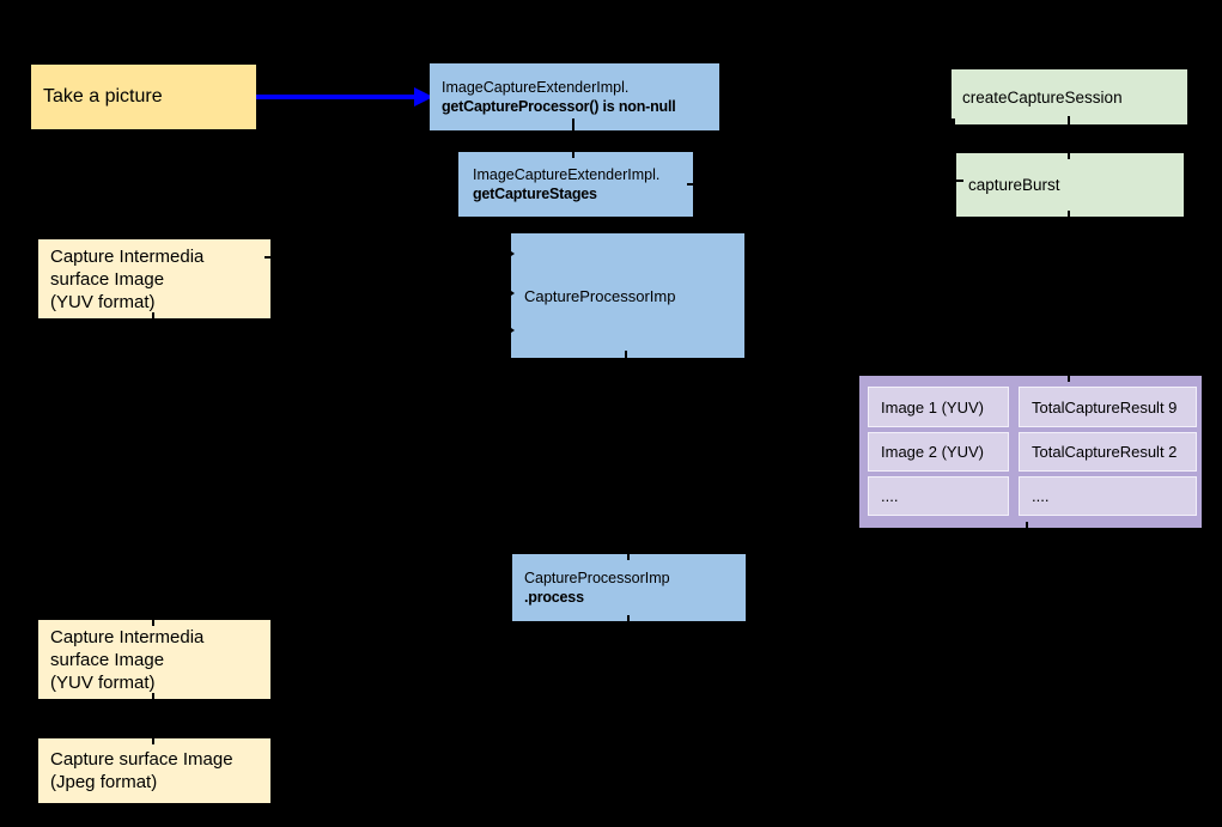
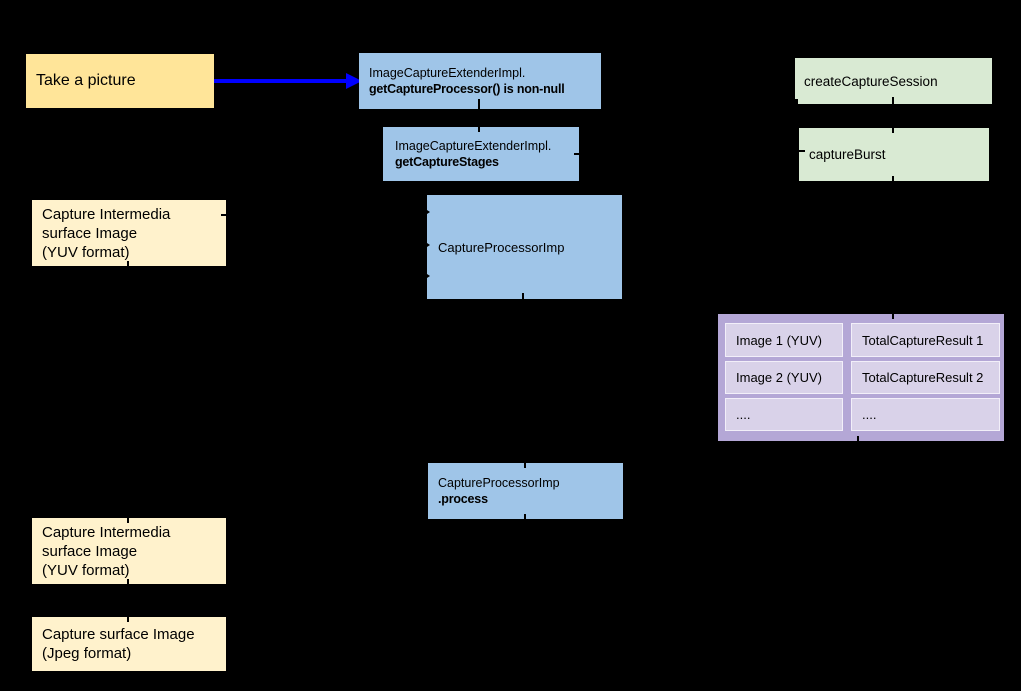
  Take a picture
  ImageCaptureExtenderImpl.
  getCaptureProcessor() is non-null
  ImageCaptureExtenderImpl.
  getCaptureStages
  CaptureProcessorImp
  createCaptureSession
  captureBurst
  Image 1 (YUV)
- TotalCaptureResult 9
+ TotalCaptureResult 1
  Image 2 (YUV)
  TotalCaptureResult 2
  ....
  ....
  CaptureProcessorImp
  .process
  Capture Intermedia
  surface Image
  (YUV format)
  Capture Intermedia
  surface Image
  (YUV format)
  Capture surface Image
  (Jpeg format)
